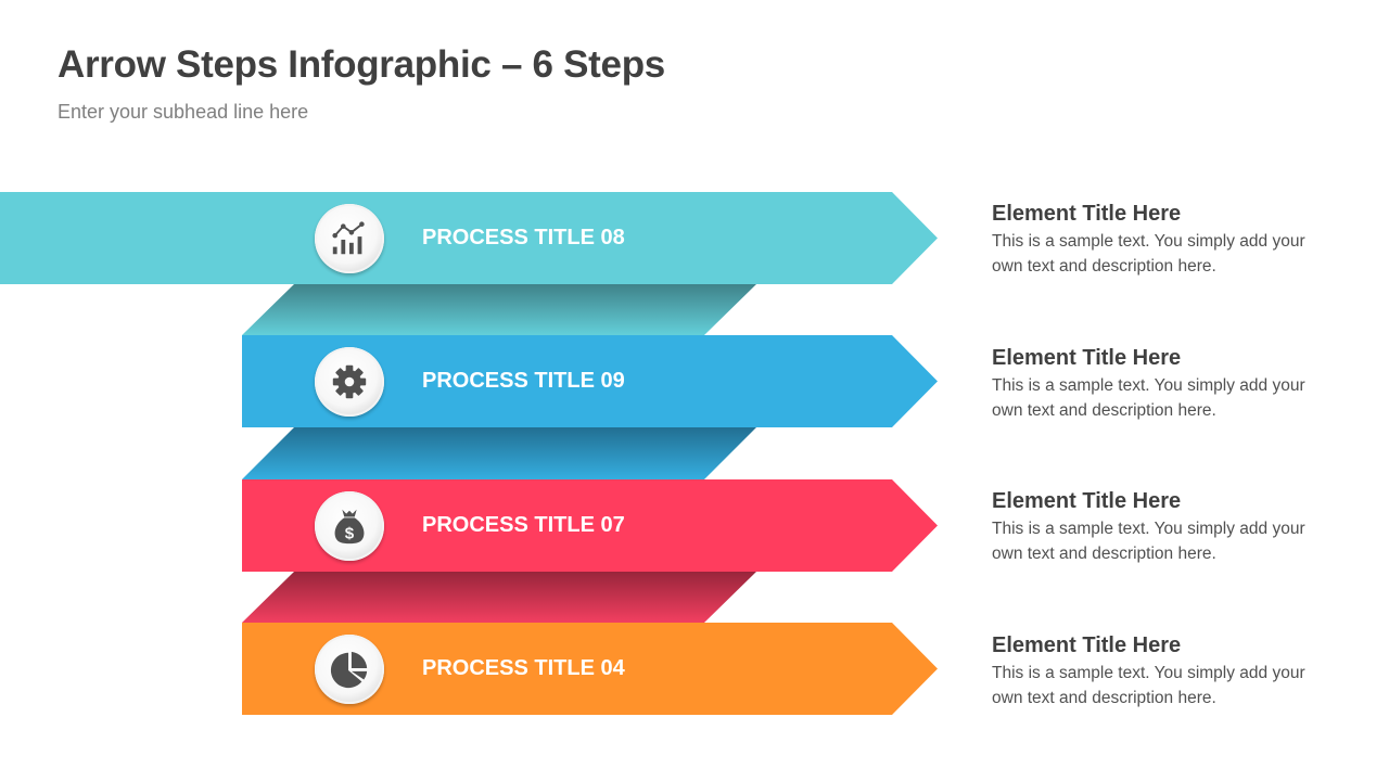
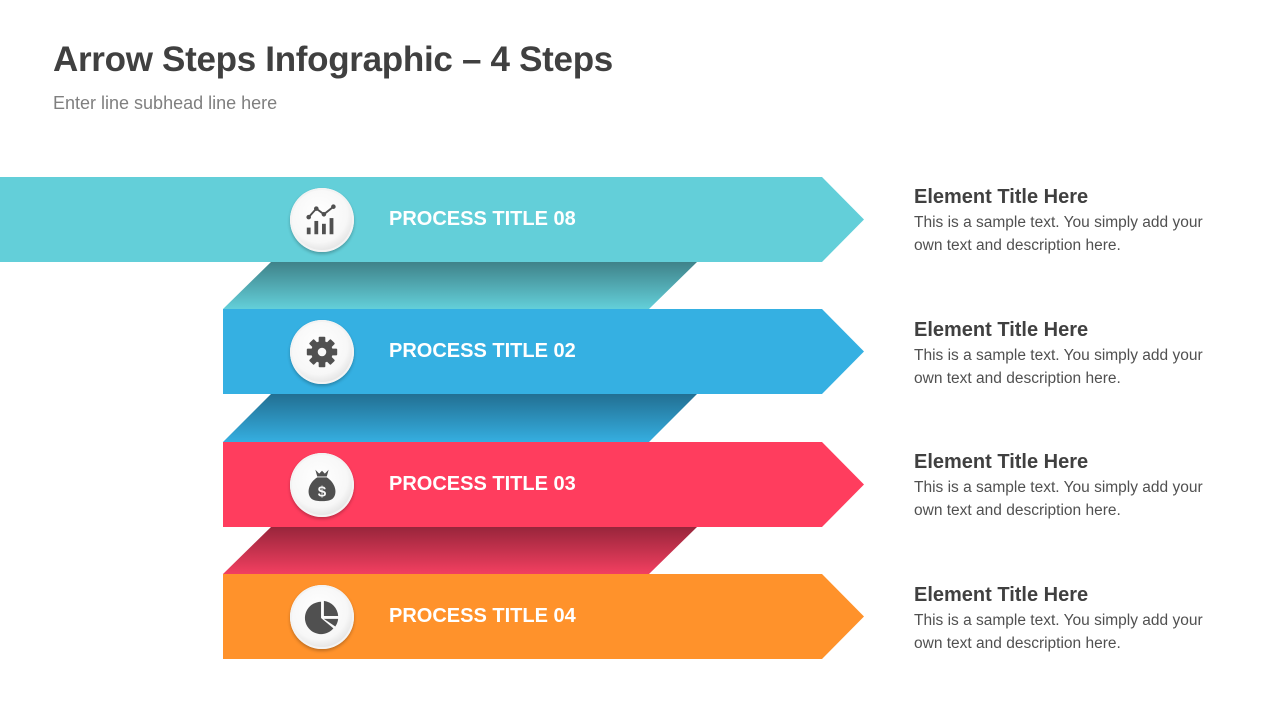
- Arrow Steps Infographic – 6 Steps
+ Arrow Steps Infographic – 4 Steps
- Enter your subhead line here
+ Enter line subhead line here
  PROCESS TITLE 08
- PROCESS TITLE 09
+ PROCESS TITLE 02
  $
- PROCESS TITLE 07
+ PROCESS TITLE 03
  PROCESS TITLE 04
  Element Title Here
  This is a sample text. You simply add your own text and description here.
  Element Title Here
  This is a sample text. You simply add your own text and description here.
  Element Title Here
  This is a sample text. You simply add your own text and description here.
  Element Title Here
  This is a sample text. You simply add your own text and description here.
